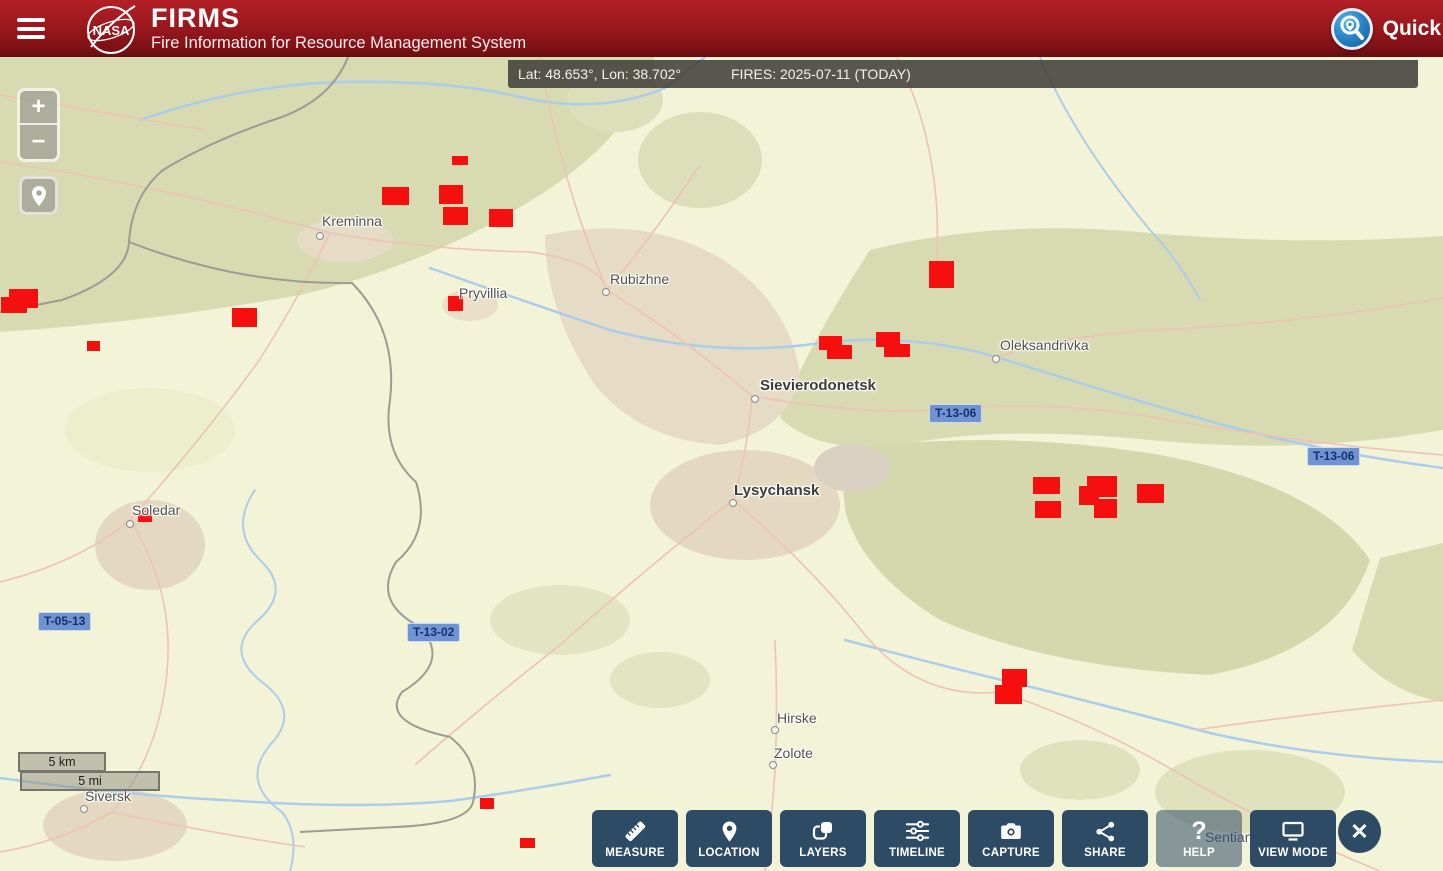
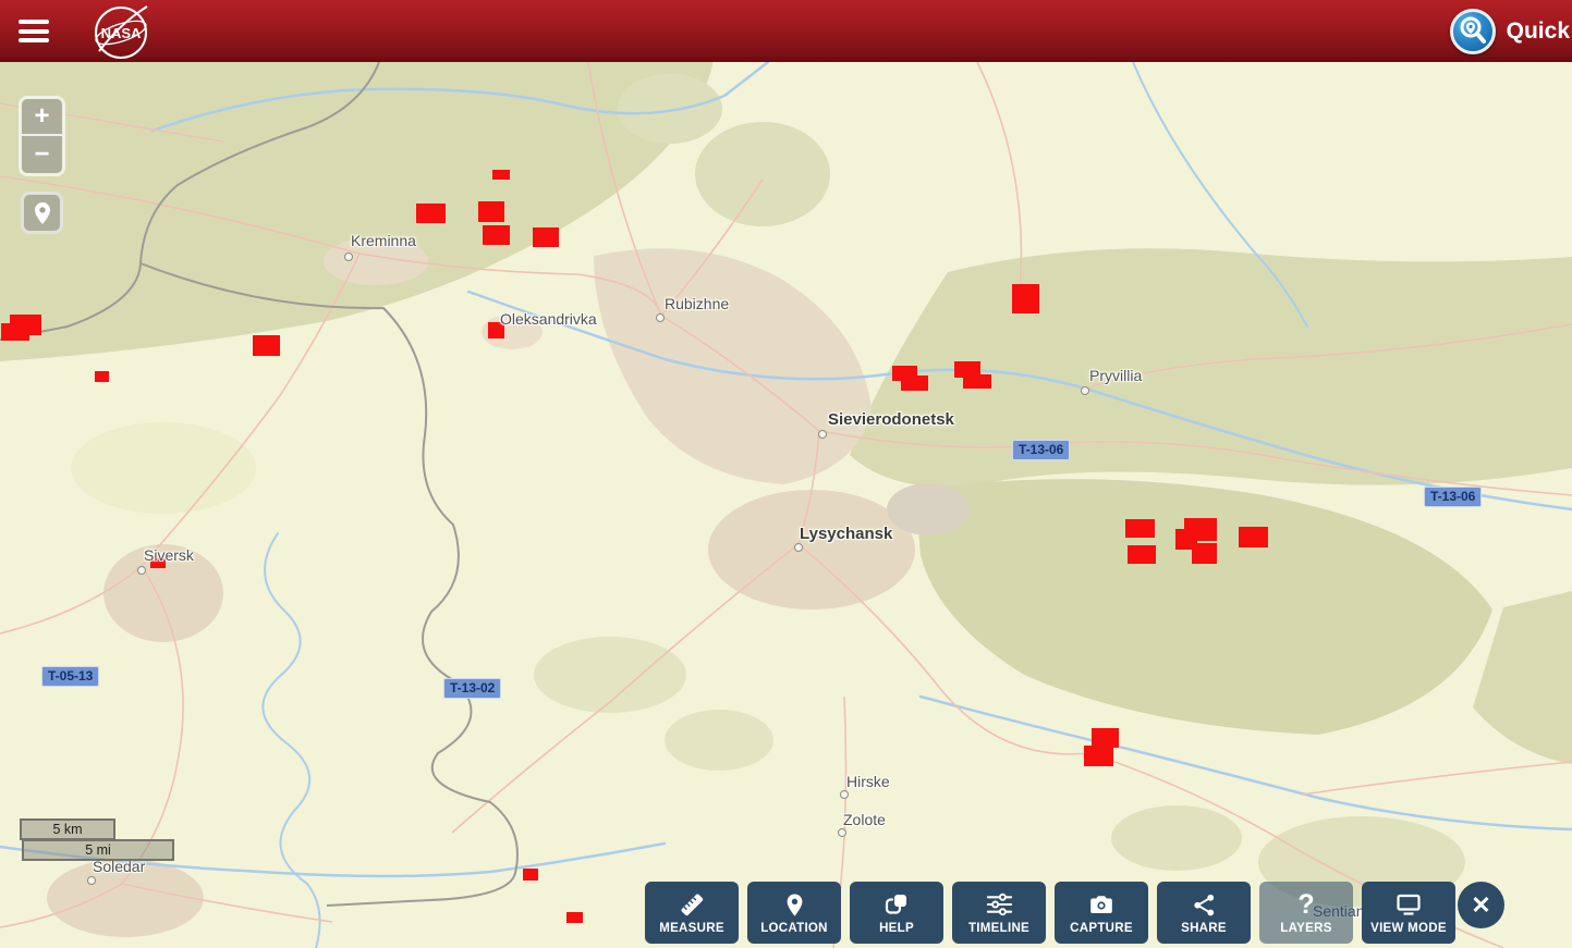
  Kreminna
  Rubizhne
- Pryvillia
+ Oleksandrivka
  Sievierodonetsk
- Oleksandrivka
+ Pryvillia
  Lysychansk
- Soledar
+ Siversk
  Hirske
  Zolote
- Siversk
+ Soledar
  T-13-06
  T-13-06
  T-05-13
  T-13-02
  NASA
- FIRMS
- Fire Information for Resource Management System
  Quick
- Lat: 48.653°, Lon: 38.702°
- FIRES: 2025-07-11 (TODAY)
  +
  −
  5 km
  5 mi
  MEASURE
  LOCATION
- LAYERS
+ HELP
  TIMELINE
  CAPTURE
  SHARE
  ?
- HELP
+ LAYERS
  VIEW MODE
  ✕
